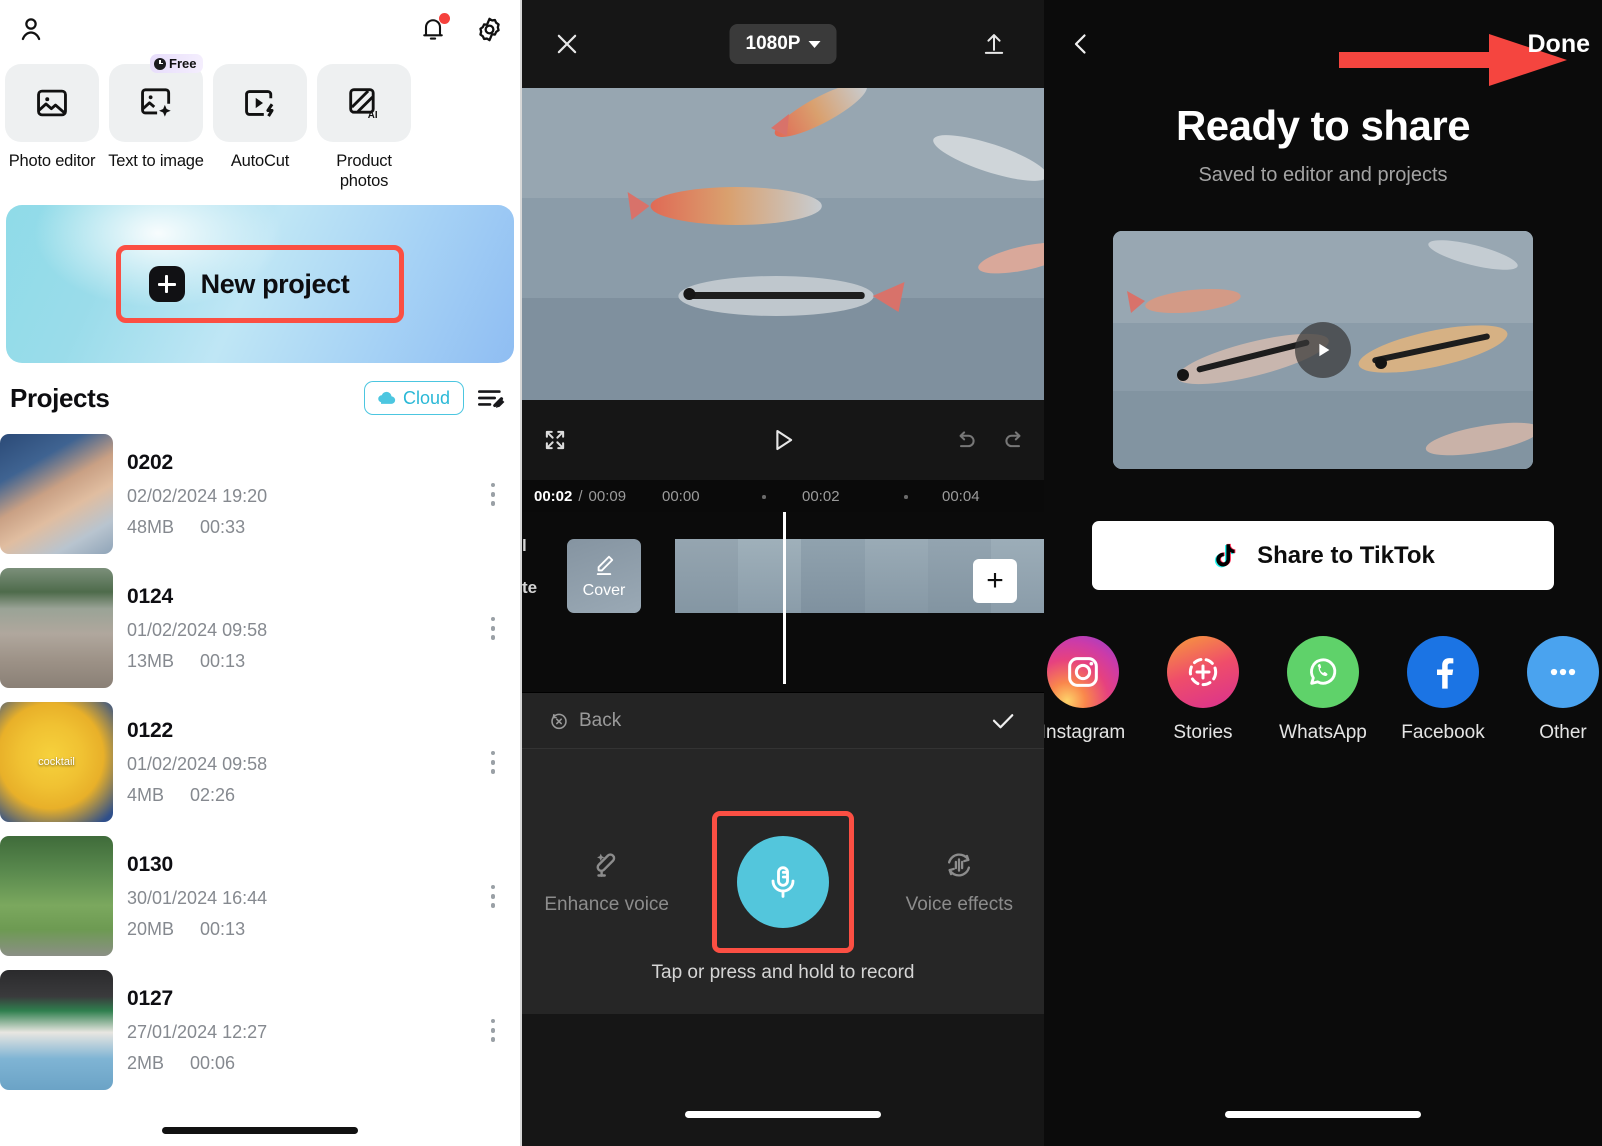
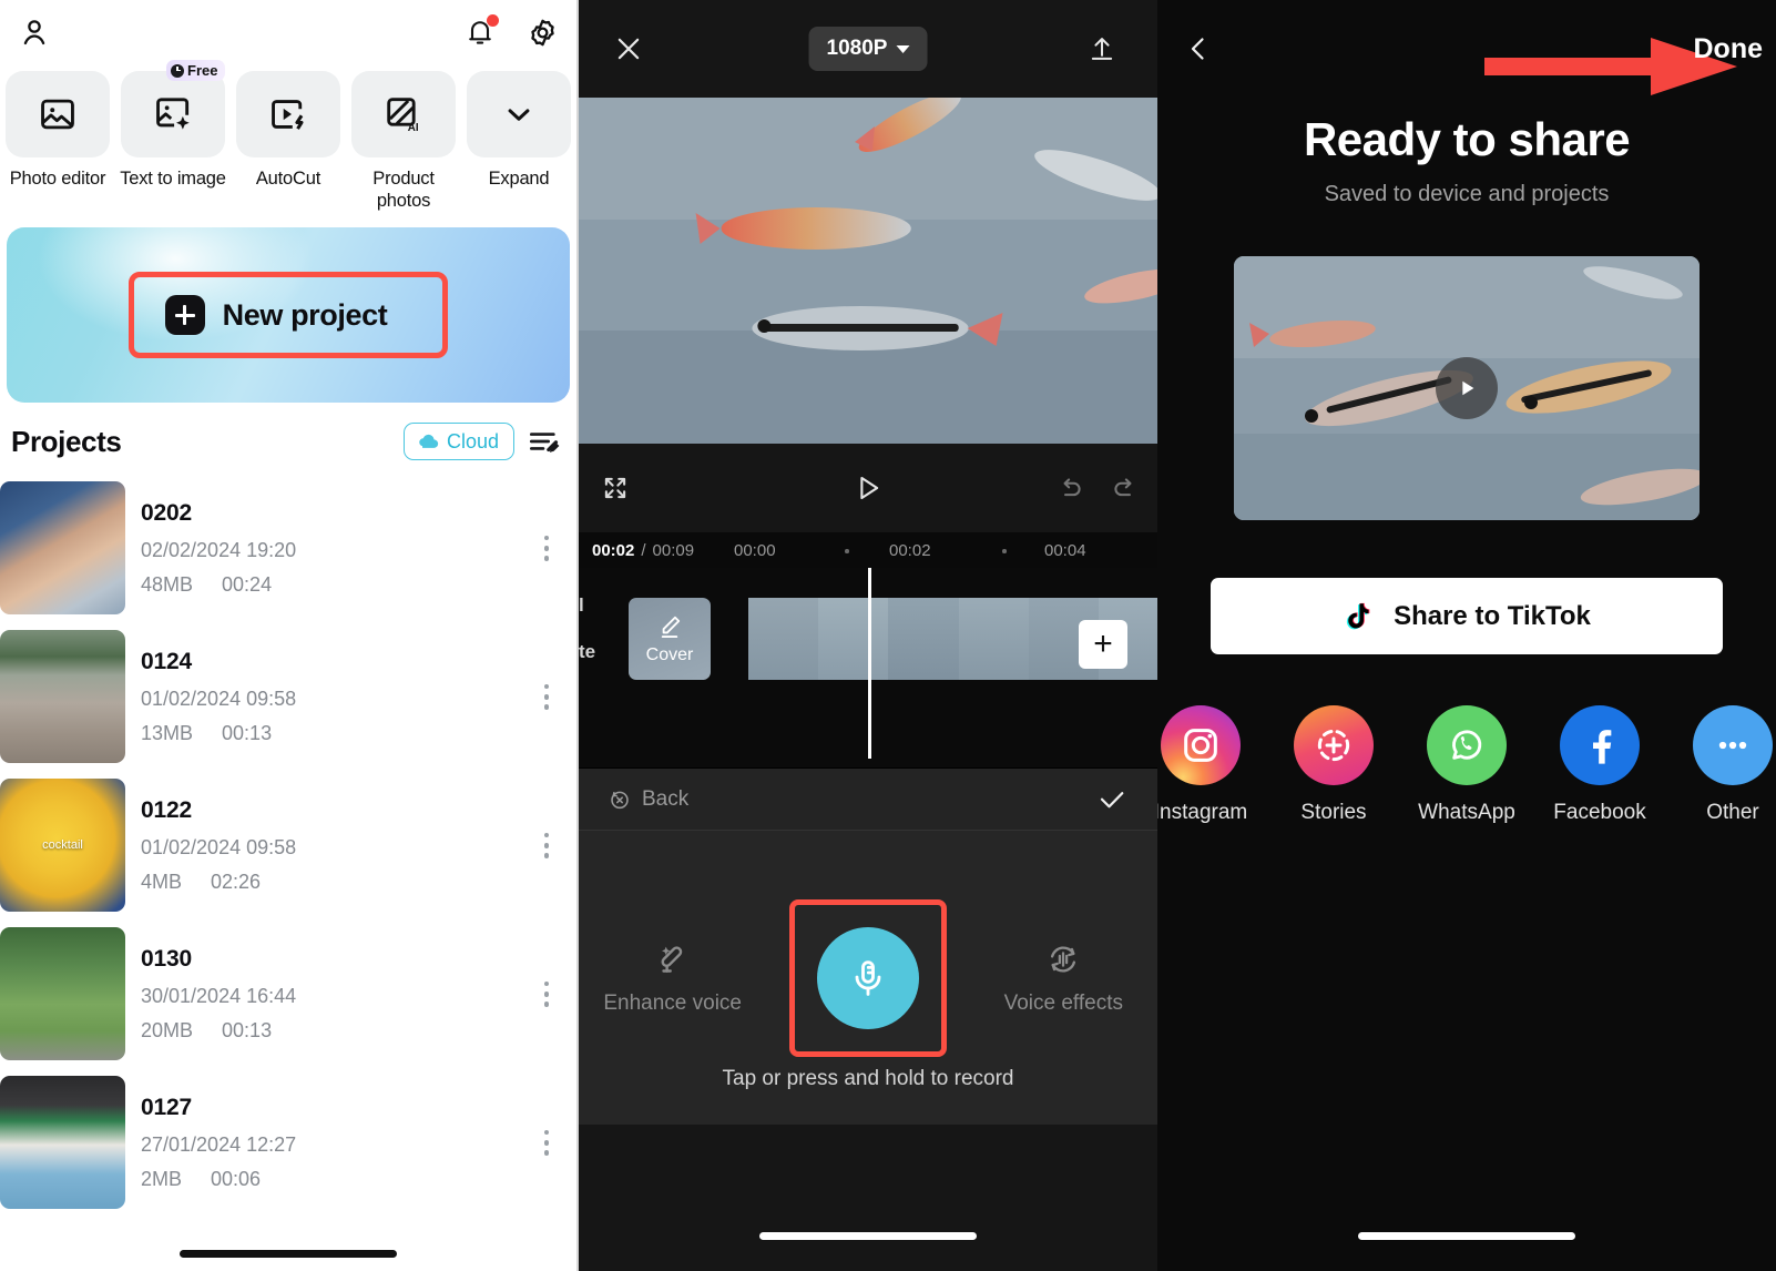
  Photo editor
  Free
  Text to image
  AutoCut
  AI
  Product photos
+ Expand
  New project
  Projects
  Cloud
  0202
  02/02/2024 19:20
  48MB
- 00:33
+ 00:24
  0124
  01/02/2024 09:58
  13MB
  00:13
  cocktail
  0122
  01/02/2024 09:58
  4MB
  02:26
  0130
  30/01/2024 16:44
  20MB
  00:13
  0127
  27/01/2024 12:27
  2MB
  00:06
  1080P
  00:02
  /
  00:09
  00:00
  00:02
  00:04
  l
  te
  Cover
  +
  Back
  Enhance voice
  Voice effects
  Tap or press and hold to record
  Done
  Ready to share
- Saved to editor and projects
+ Saved to device and projects
  Share to TikTok
  Instagram
  Stories
  WhatsApp
  Facebook
  Other
